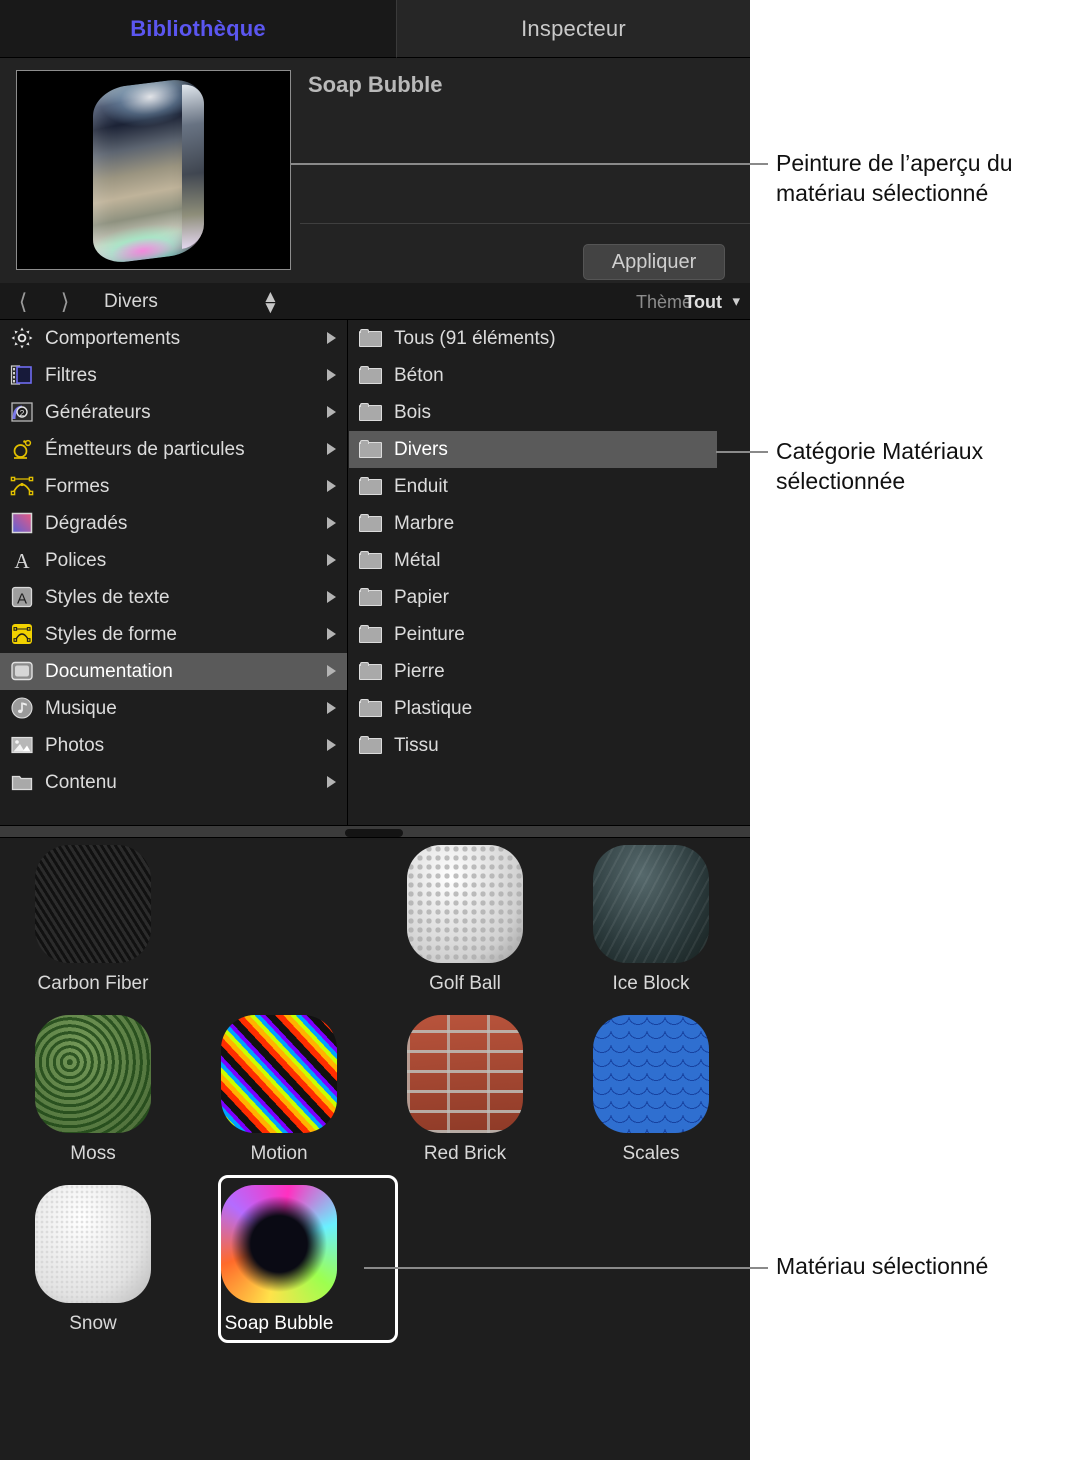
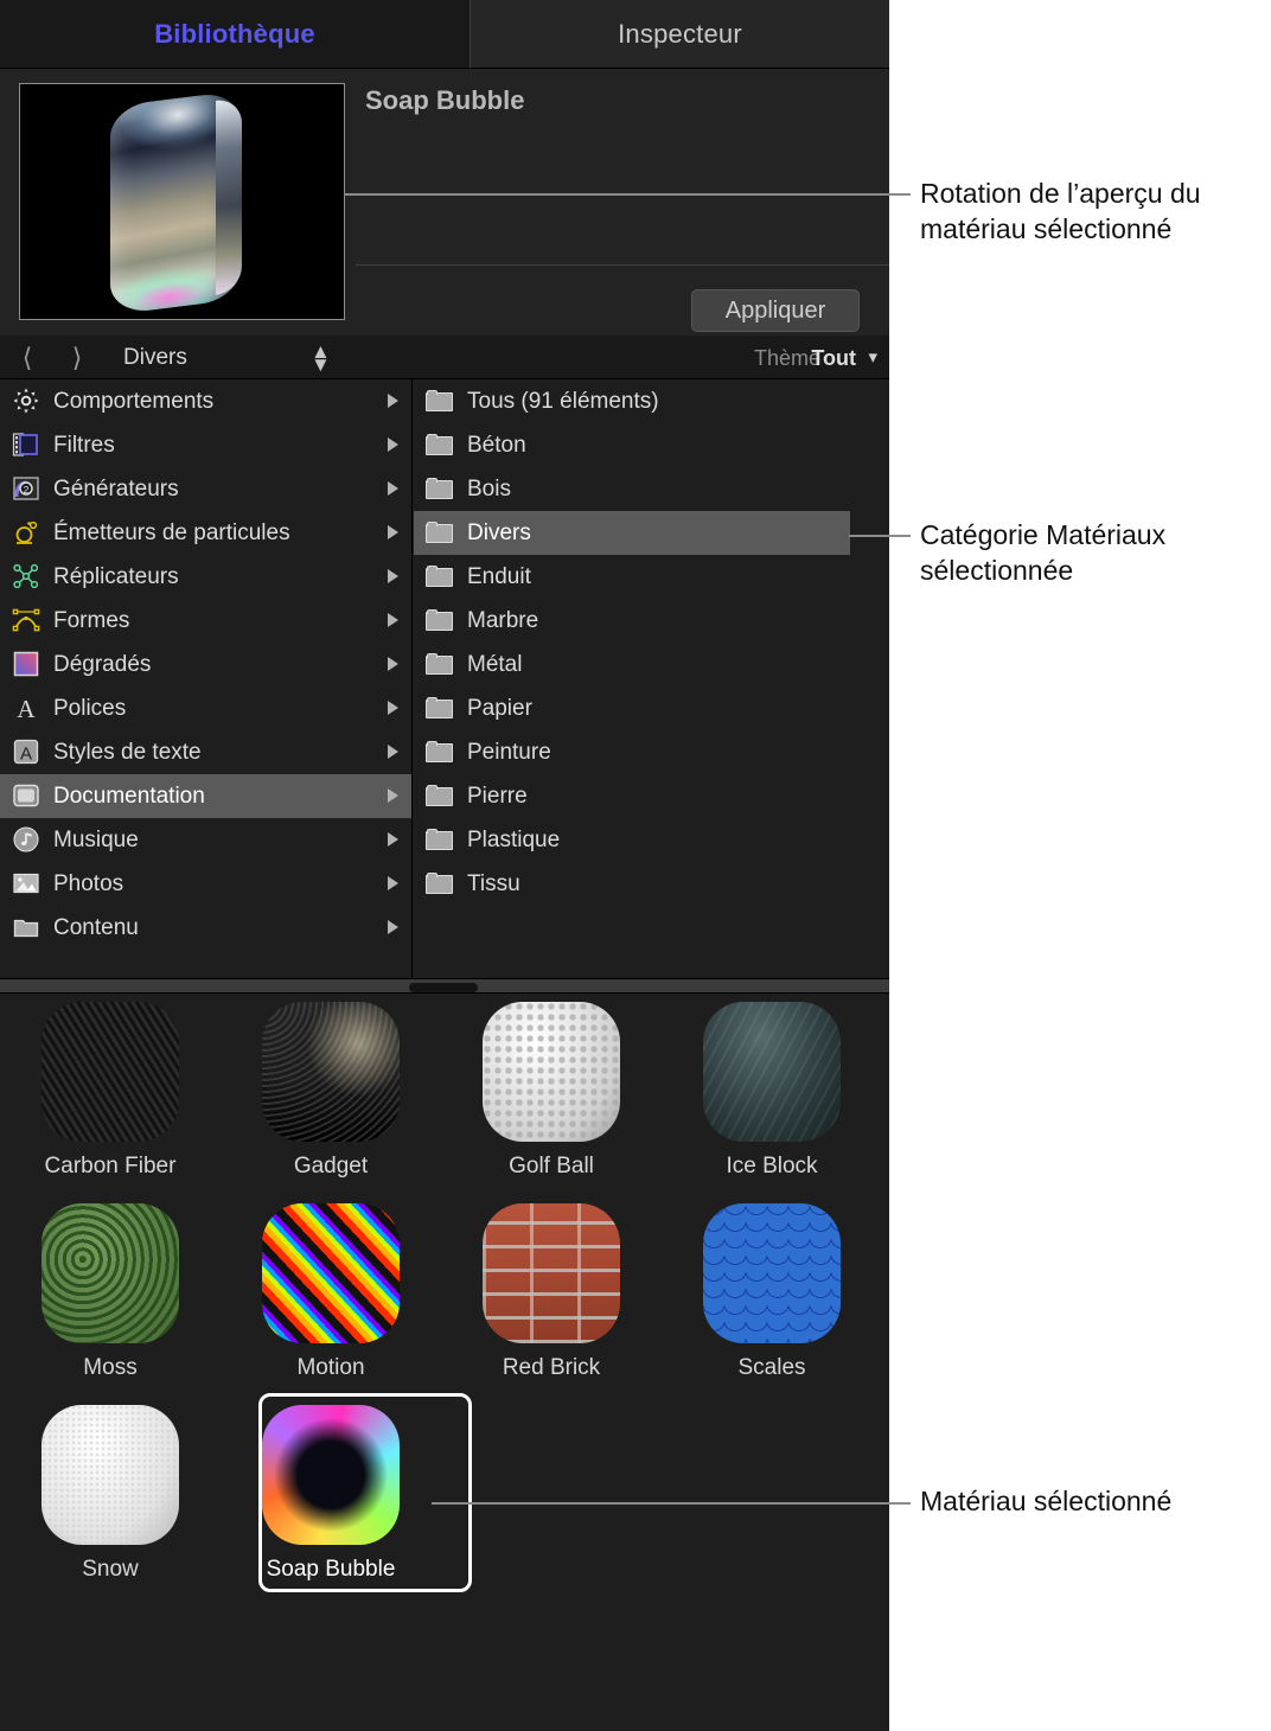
  Bibliothèque
  Inspecteur
  Soap Bubble
  Appliquer
  ⟨
  ⟩
  Divers
  ▲
  ▼
  Thème :
  Tout
  ▾
  Comportements
  Filtres
  2
  Générateurs
  Émetteurs de particules
+ Réplicateurs
  Formes
  Dégradés
  A
  Polices
  A
  Styles de texte
- Styles de forme
  Documentation
  Musique
  Photos
  Contenu
  Tous (91 éléments)
  Béton
  Bois
  Divers
  Enduit
  Marbre
  Métal
  Papier
  Peinture
  Pierre
  Plastique
  Tissu
  Carbon Fiber
+ Gadget
  Golf Ball
  Ice Block
  Moss
  Motion
  Red Brick
  Scales
  Snow
  Soap Bubble
- Peinture de l’aperçu du matériau sélectionné
+ Rotation de l’aperçu du matériau sélectionné
  Catégorie Matériaux sélectionnée
  Matériau sélectionné
